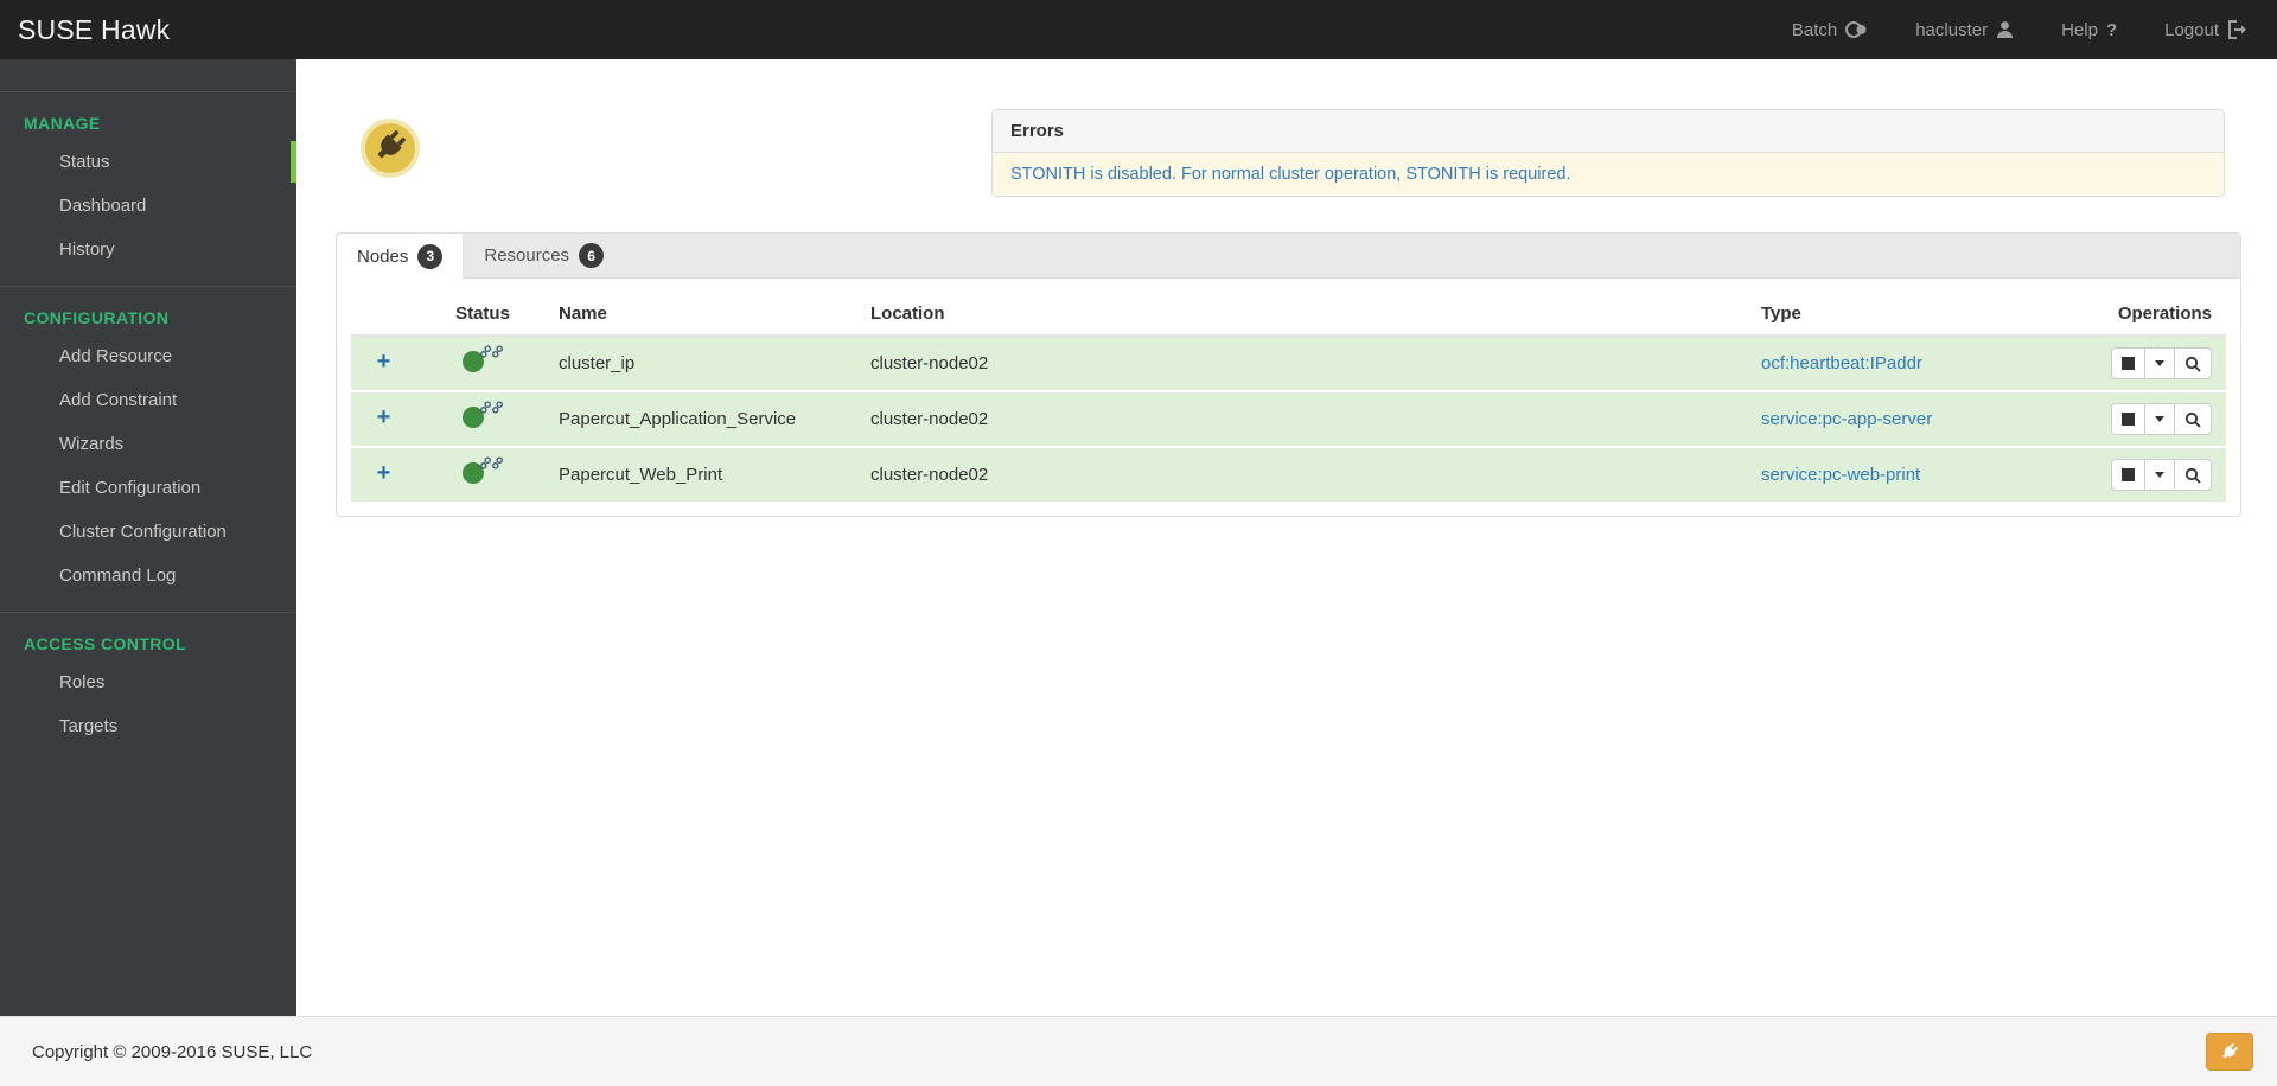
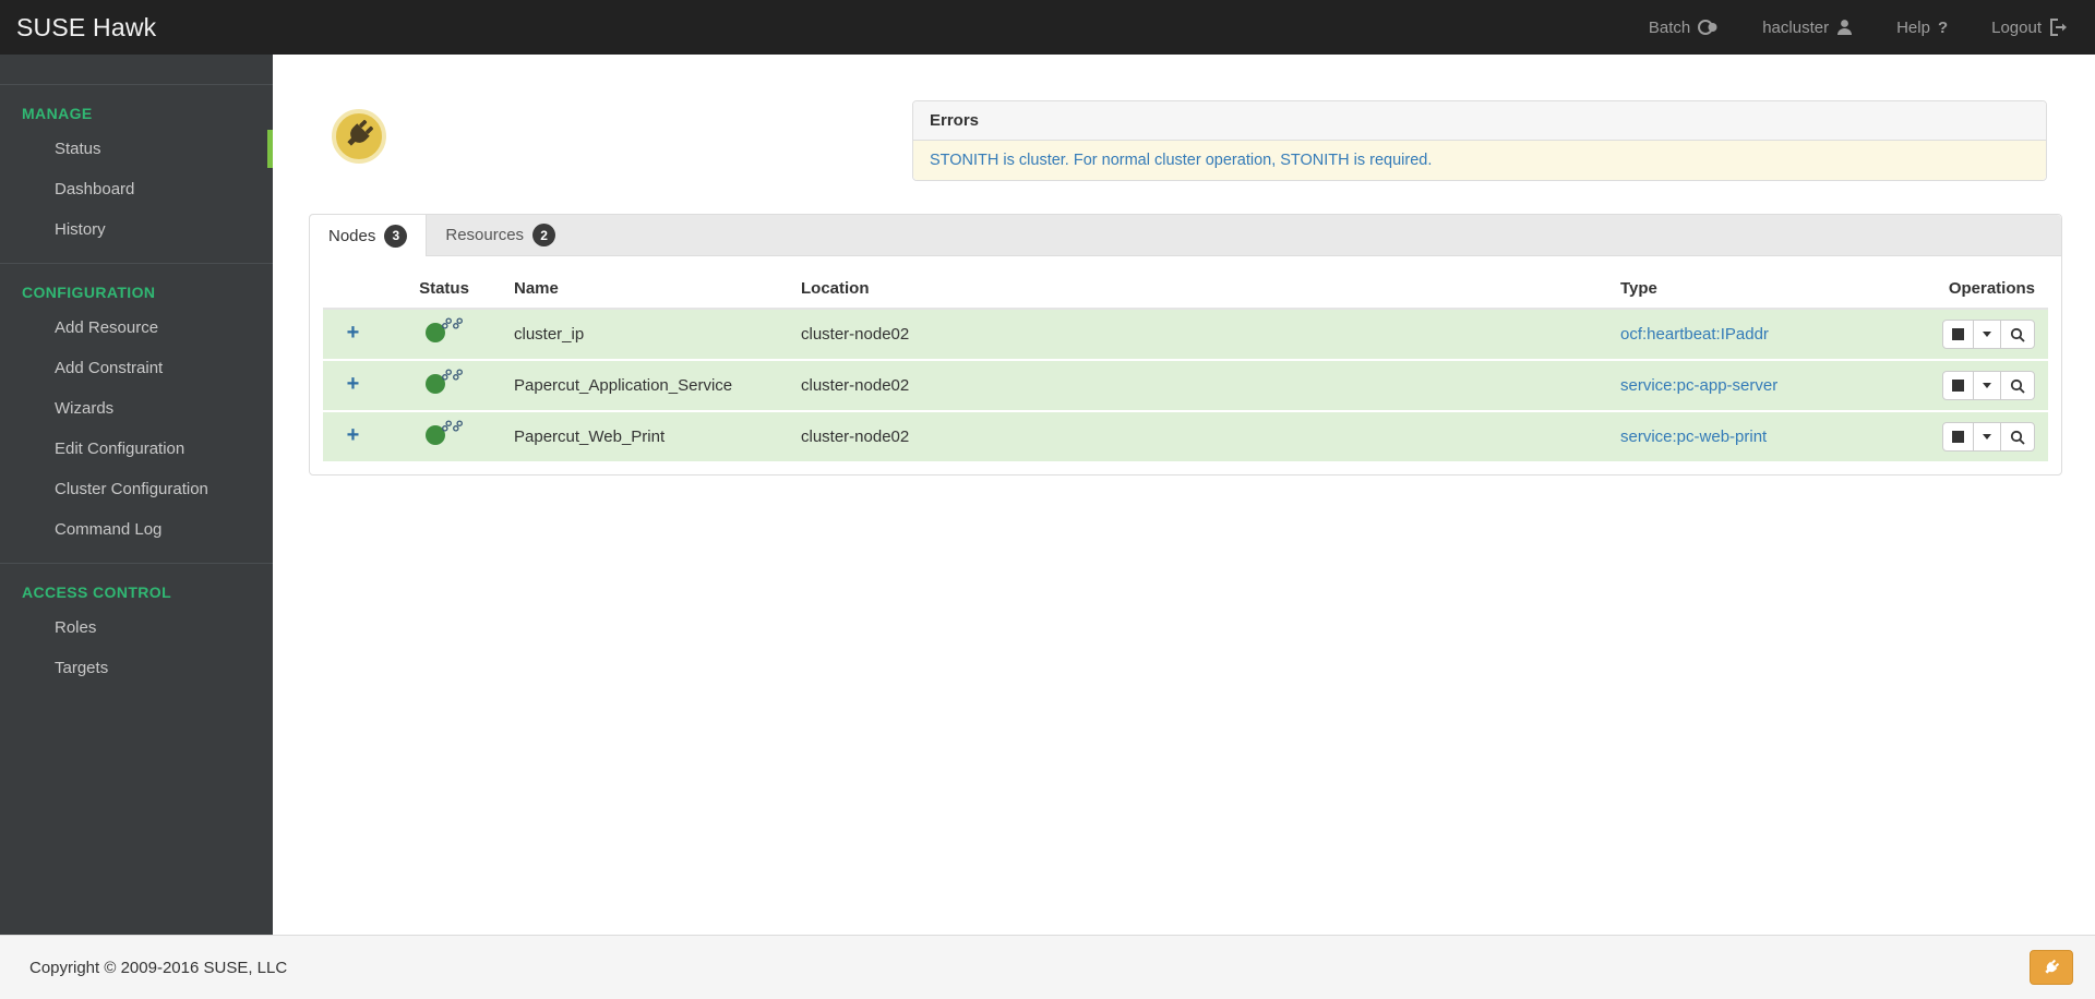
  SUSE Hawk
  Batch
  hacluster
  Help
  ?
  Logout
  MANAGE
  Status
  Dashboard
  History
  CONFIGURATION
  Add Resource
  Add Constraint
  Wizards
  Edit Configuration
  Cluster Configuration
  Command Log
  ACCESS CONTROL
  Roles
  Targets
  Errors
- STONITH is disabled. For normal cluster operation, STONITH is required.
+ STONITH is cluster. For normal cluster operation, STONITH is required.
  Nodes
  3
  Resources
- 6
+ 2
  	Status	Name	Location	Type	Operations
  +		cluster_ip	cluster-node02	ocf:heartbeat:IPaddr
  +		Papercut_Application_Service	cluster-node02	service:pc-app-server
  +		Papercut_Web_Print	cluster-node02	service:pc-web-print
  Copyright © 2009-2016 SUSE, LLC
